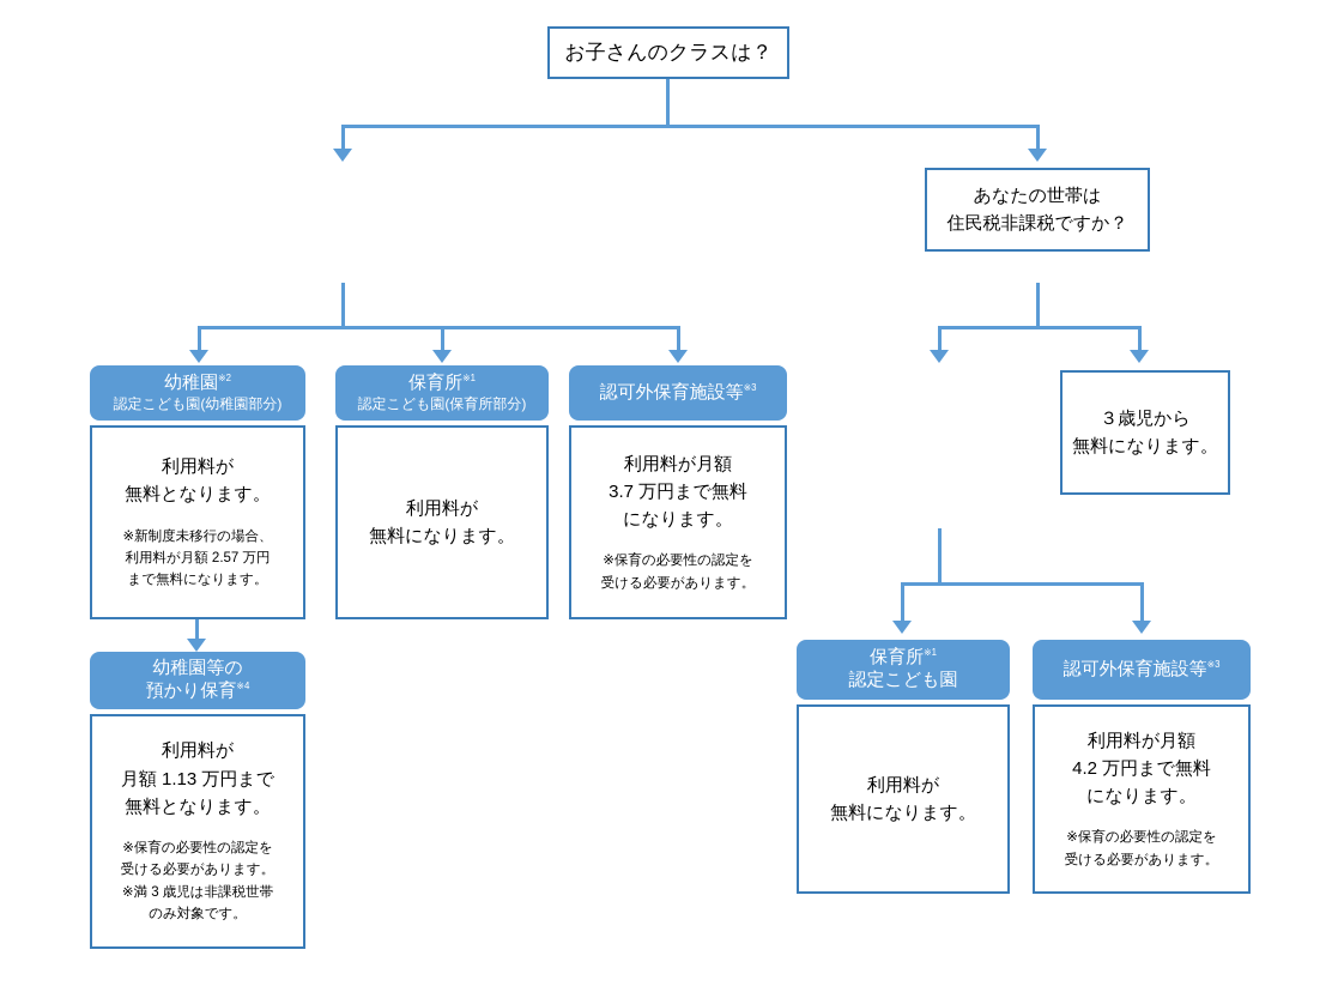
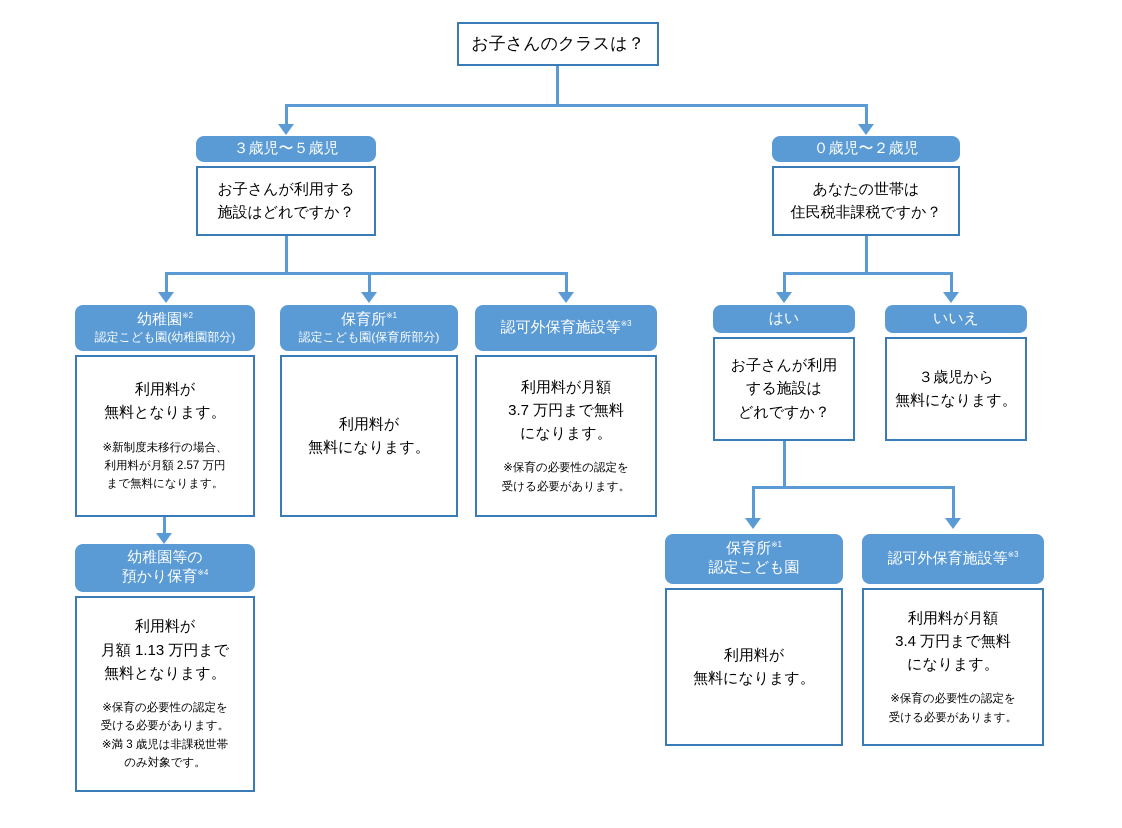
  お子さんのクラスは？
+ ３歳児〜５歳児
+ お子さんが利用する
+ 施設はどれですか？
+ ０歳児〜２歳児
  あなたの世帯は
  住民税非課税ですか？
  幼稚園※2
  認定こども園(幼稚園部分)
  利用料が
  無料となります。
  ※新制度未移行の場合、
  利用料が月額 2.57 万円
  まで無料になります。
  保育所※1
  認定こども園(保育所部分)
  利用料が
  無料になります。
  認可外保育施設等※3
  利用料が月額
  3.7 万円まで無料
  になります。
  ※保育の必要性の認定を
  受ける必要があります。
  幼稚園等の
  預かり保育※4
  利用料が
  月額 1.13 万円まで
  無料となります。
  ※保育の必要性の認定を
  受ける必要があります。
  ※満 3 歳児は非課税世帯
  のみ対象です。
+ はい
+ お子さんが利用
+ する施設は
+ どれですか？
+ いいえ
  ３歳児から
  無料になります。
  保育所※1
  認定こども園
  利用料が
  無料になります。
  認可外保育施設等※3
  利用料が月額
- 4.2 万円まで無料
+ 3.4 万円まで無料
  になります。
  ※保育の必要性の認定を
  受ける必要があります。
